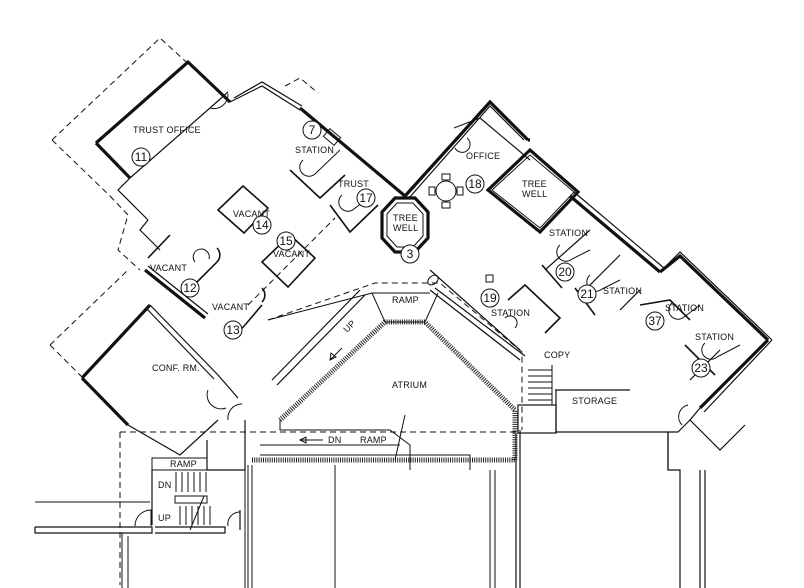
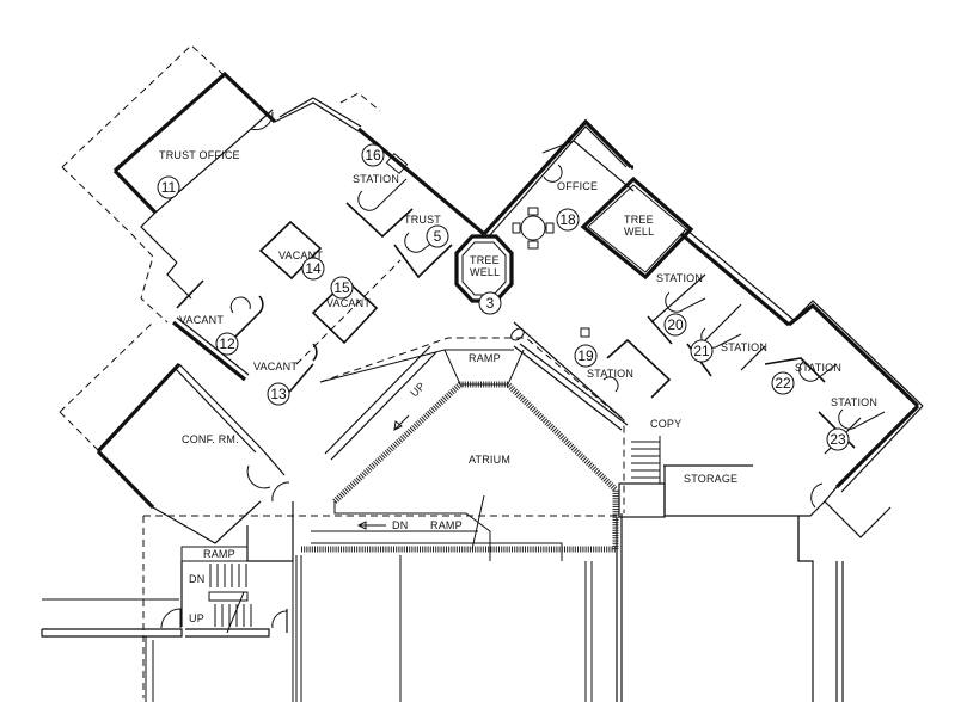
  TRUST OFFICE
  VACANT
  VACANT
  VACANT
  VACANT
  STATION
  TRUST
  OFFICE
  STATION
  STATION
  STATION
  STATION
  STATION
  CONF. RM.
  ATRIUM
  STORAGE
  COPY
  TREE
  WELL
  TREE
  WELL
  RAMP
  DN
  RAMP
  RAMP
  DN
  UP
  11
  12
  13
  14
  15
- 7
+ 16
- 17
+ 5
  18
  19
  20
  21
- 37
+ 22
  23
  3
